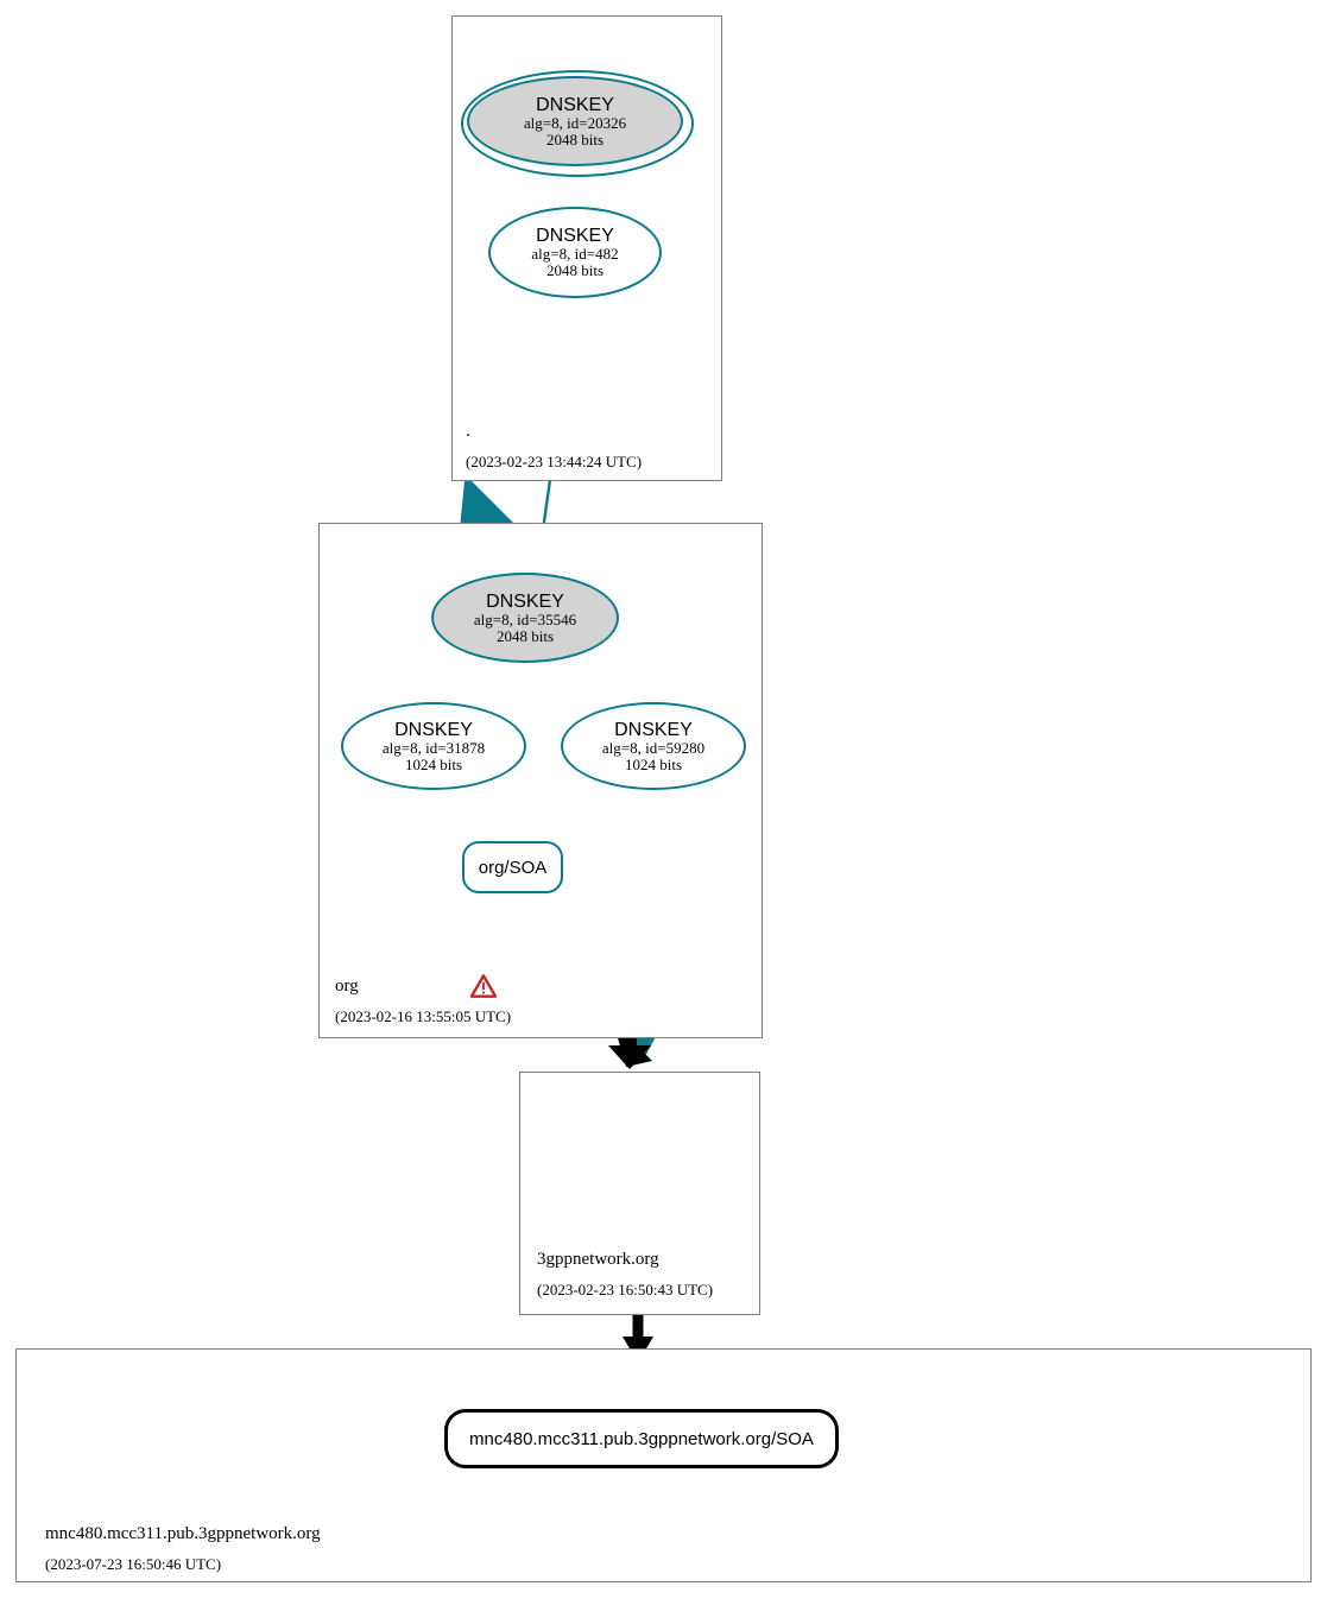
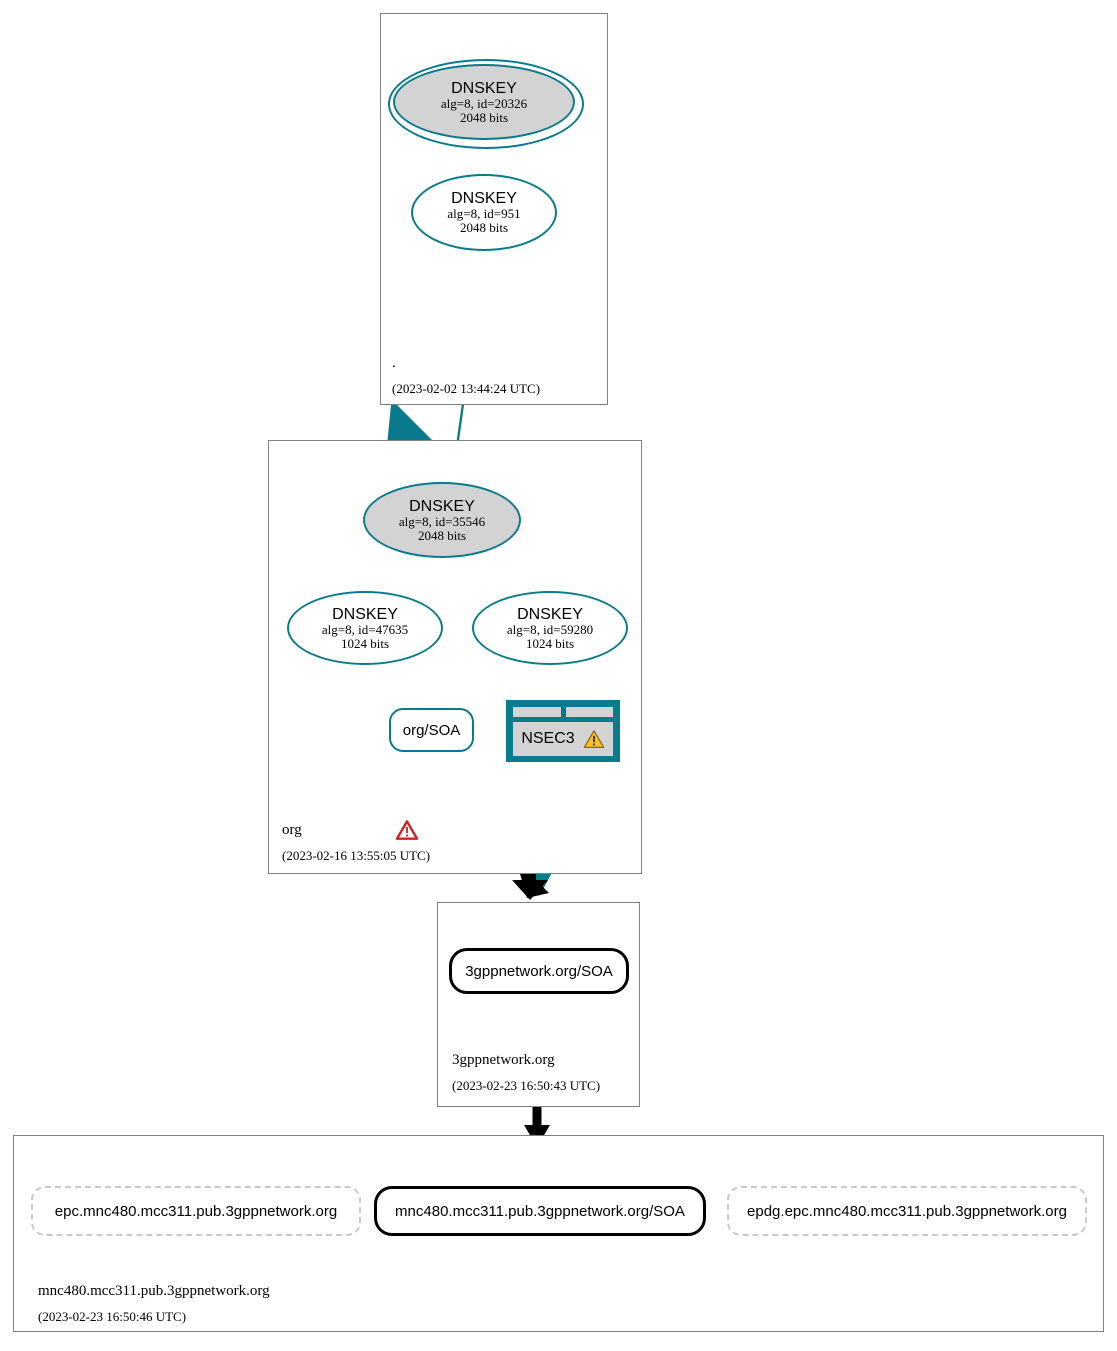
  .
- (2023-02-23 13:44:24 UTC)
+ (2023-02-02 13:44:24 UTC)
  DNSKEY
  alg=8, id=20326
  2048 bits
  DNSKEY
- alg=8, id=482
+ alg=8, id=951
  2048 bits
  org
  (2023-02-16 13:55:05 UTC)
  DNSKEY
  alg=8, id=35546
  2048 bits
  DNSKEY
- alg=8, id=31878
+ alg=8, id=47635
  1024 bits
  DNSKEY
  alg=8, id=59280
  1024 bits
  org/SOA
+ NSEC3
+ 3gppnetwork.org/SOA
  3gppnetwork.org
  (2023-02-23 16:50:43 UTC)
+ epc.mnc480.mcc311.pub.3gppnetwork.org
  mnc480.mcc311.pub.3gppnetwork.org/SOA
+ epdg.epc.mnc480.mcc311.pub.3gppnetwork.org
  mnc480.mcc311.pub.3gppnetwork.org
- (2023-07-23 16:50:46 UTC)
+ (2023-02-23 16:50:46 UTC)
